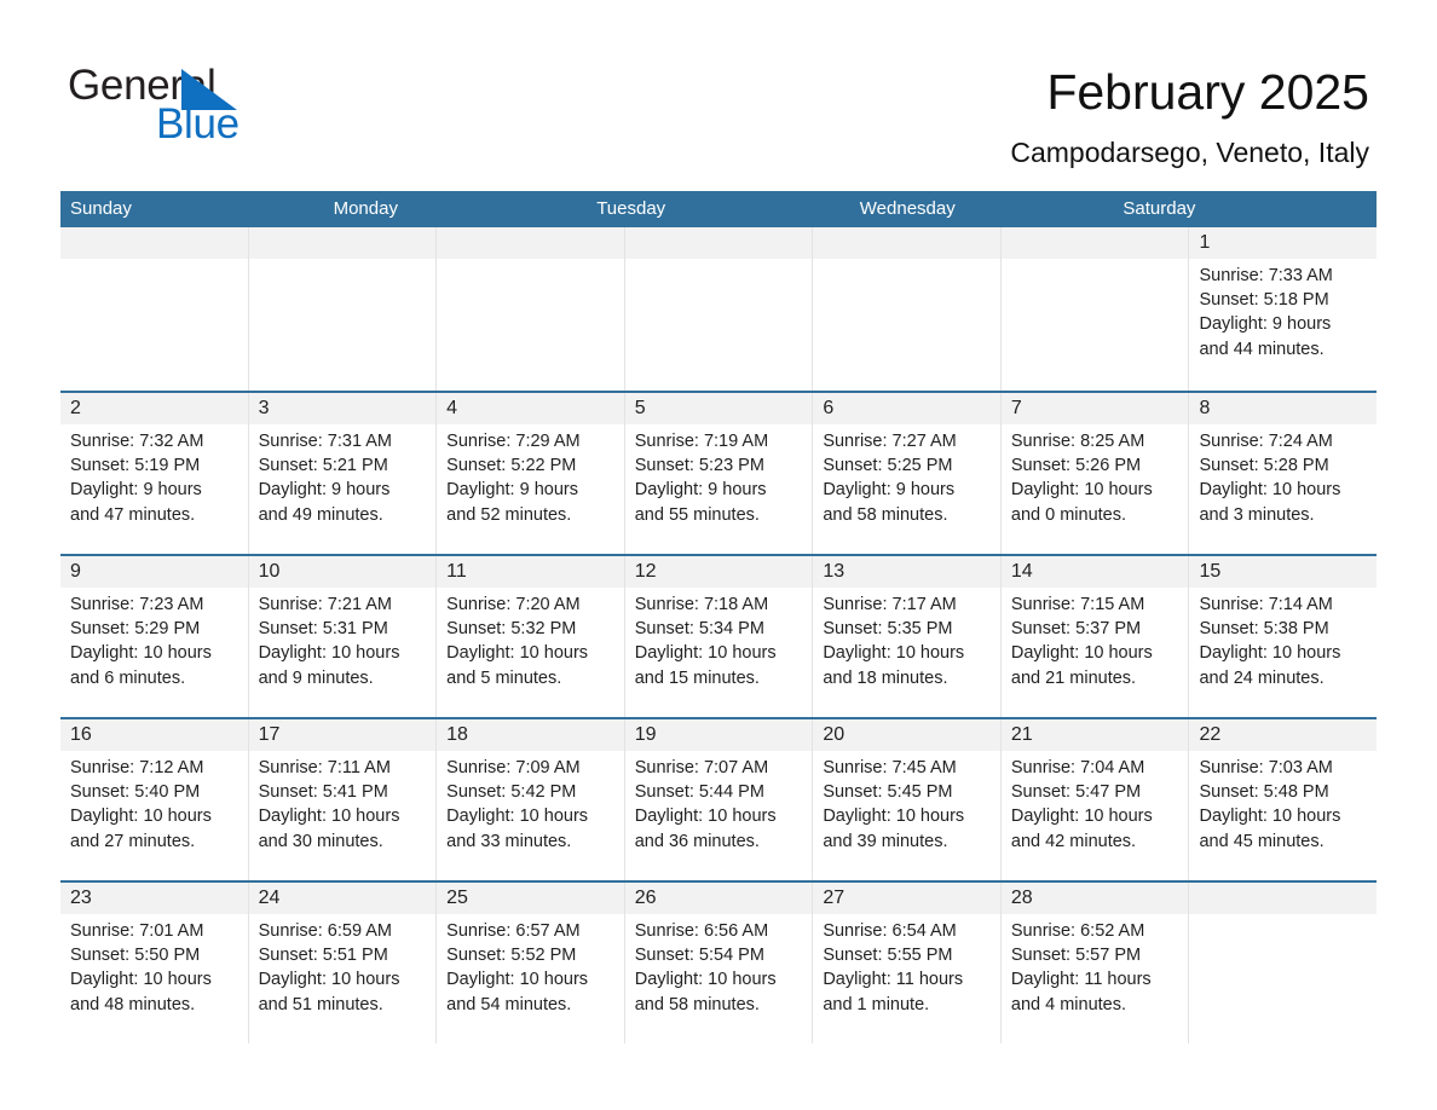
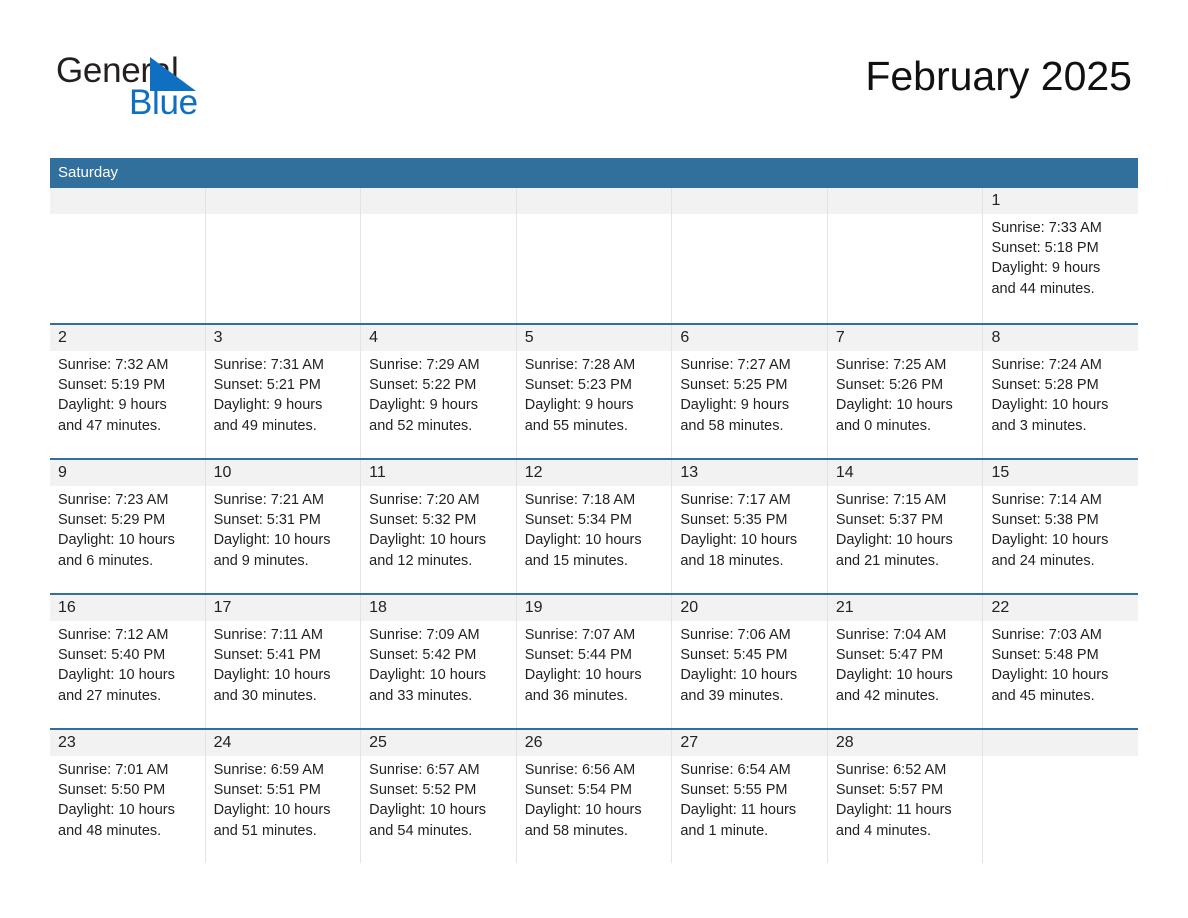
  Generl
  Blue
  February 2025
- Campodarsego, Veneto, Italy
- Sunday
- Monday
- Tuesday
- Wednesday
  Saturday
  1
  Sunrise: 7:33 AM
  Sunset: 5:18 PM
  Daylight: 9 hours
  and 44 minutes.
  2
  Sunrise: 7:32 AM
  Sunset: 5:19 PM
  Daylight: 9 hours
  and 47 minutes.
  3
  Sunrise: 7:31 AM
  Sunset: 5:21 PM
  Daylight: 9 hours
  and 49 minutes.
  4
  Sunrise: 7:29 AM
  Sunset: 5:22 PM
  Daylight: 9 hours
  and 52 minutes.
  5
- Sunrise: 7:19 AM
+ Sunrise: 7:28 AM
  Sunset: 5:23 PM
  Daylight: 9 hours
  and 55 minutes.
  6
  Sunrise: 7:27 AM
  Sunset: 5:25 PM
  Daylight: 9 hours
  and 58 minutes.
  7
- Sunrise: 8:25 AM
+ Sunrise: 7:25 AM
  Sunset: 5:26 PM
  Daylight: 10 hours
  and 0 minutes.
  8
  Sunrise: 7:24 AM
  Sunset: 5:28 PM
  Daylight: 10 hours
  and 3 minutes.
  9
  Sunrise: 7:23 AM
  Sunset: 5:29 PM
  Daylight: 10 hours
  and 6 minutes.
  10
  Sunrise: 7:21 AM
  Sunset: 5:31 PM
  Daylight: 10 hours
  and 9 minutes.
  11
  Sunrise: 7:20 AM
  Sunset: 5:32 PM
  Daylight: 10 hours
- and 5 minutes.
+ and 12 minutes.
  12
  Sunrise: 7:18 AM
  Sunset: 5:34 PM
  Daylight: 10 hours
  and 15 minutes.
  13
  Sunrise: 7:17 AM
  Sunset: 5:35 PM
  Daylight: 10 hours
  and 18 minutes.
  14
  Sunrise: 7:15 AM
  Sunset: 5:37 PM
  Daylight: 10 hours
  and 21 minutes.
  15
  Sunrise: 7:14 AM
  Sunset: 5:38 PM
  Daylight: 10 hours
  and 24 minutes.
  16
  Sunrise: 7:12 AM
  Sunset: 5:40 PM
  Daylight: 10 hours
  and 27 minutes.
  17
  Sunrise: 7:11 AM
  Sunset: 5:41 PM
  Daylight: 10 hours
  and 30 minutes.
  18
  Sunrise: 7:09 AM
  Sunset: 5:42 PM
  Daylight: 10 hours
  and 33 minutes.
  19
  Sunrise: 7:07 AM
  Sunset: 5:44 PM
  Daylight: 10 hours
  and 36 minutes.
  20
- Sunrise: 7:45 AM
+ Sunrise: 7:06 AM
  Sunset: 5:45 PM
  Daylight: 10 hours
  and 39 minutes.
  21
  Sunrise: 7:04 AM
  Sunset: 5:47 PM
  Daylight: 10 hours
  and 42 minutes.
  22
  Sunrise: 7:03 AM
  Sunset: 5:48 PM
  Daylight: 10 hours
  and 45 minutes.
  23
  Sunrise: 7:01 AM
  Sunset: 5:50 PM
  Daylight: 10 hours
  and 48 minutes.
  24
  Sunrise: 6:59 AM
  Sunset: 5:51 PM
  Daylight: 10 hours
  and 51 minutes.
  25
  Sunrise: 6:57 AM
  Sunset: 5:52 PM
  Daylight: 10 hours
  and 54 minutes.
  26
  Sunrise: 6:56 AM
  Sunset: 5:54 PM
  Daylight: 10 hours
  and 58 minutes.
  27
  Sunrise: 6:54 AM
  Sunset: 5:55 PM
  Daylight: 11 hours
  and 1 minute.
  28
  Sunrise: 6:52 AM
  Sunset: 5:57 PM
  Daylight: 11 hours
  and 4 minutes.
